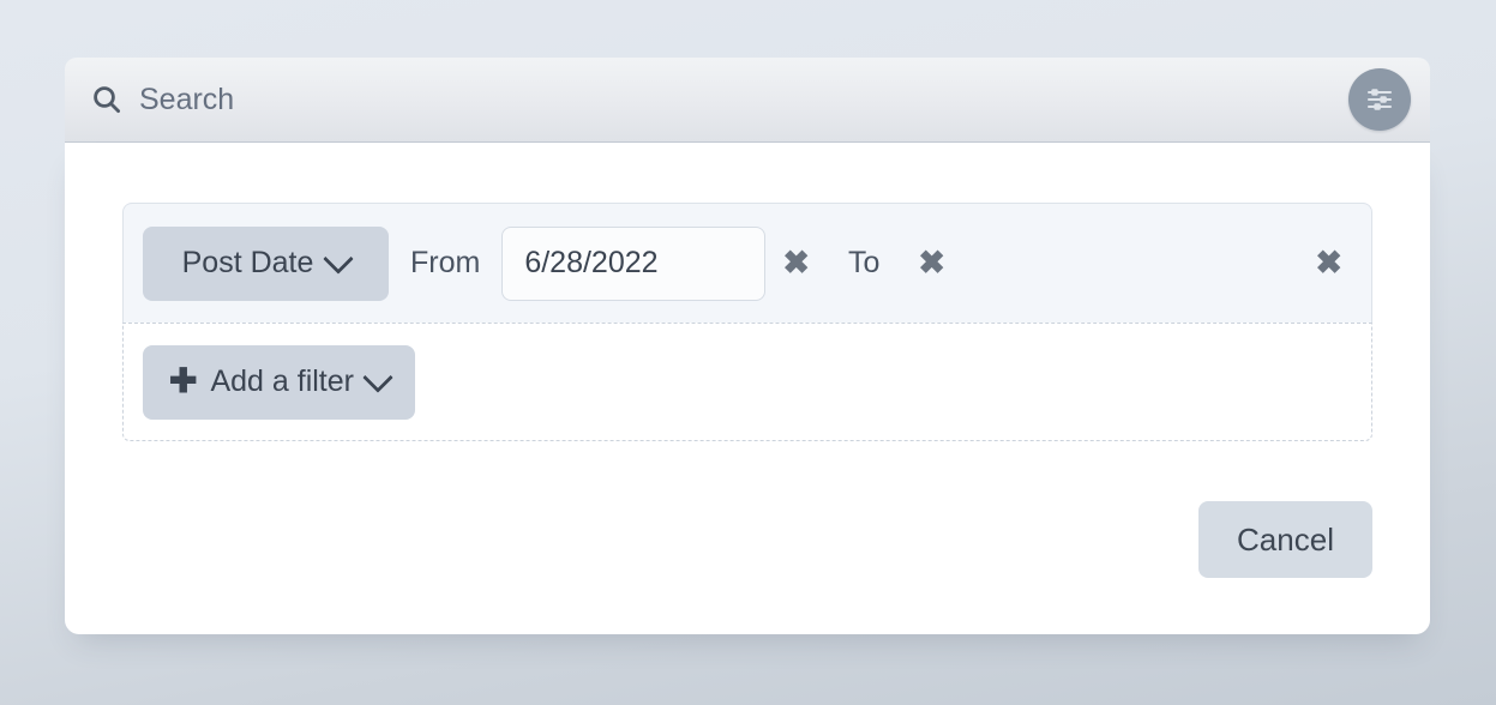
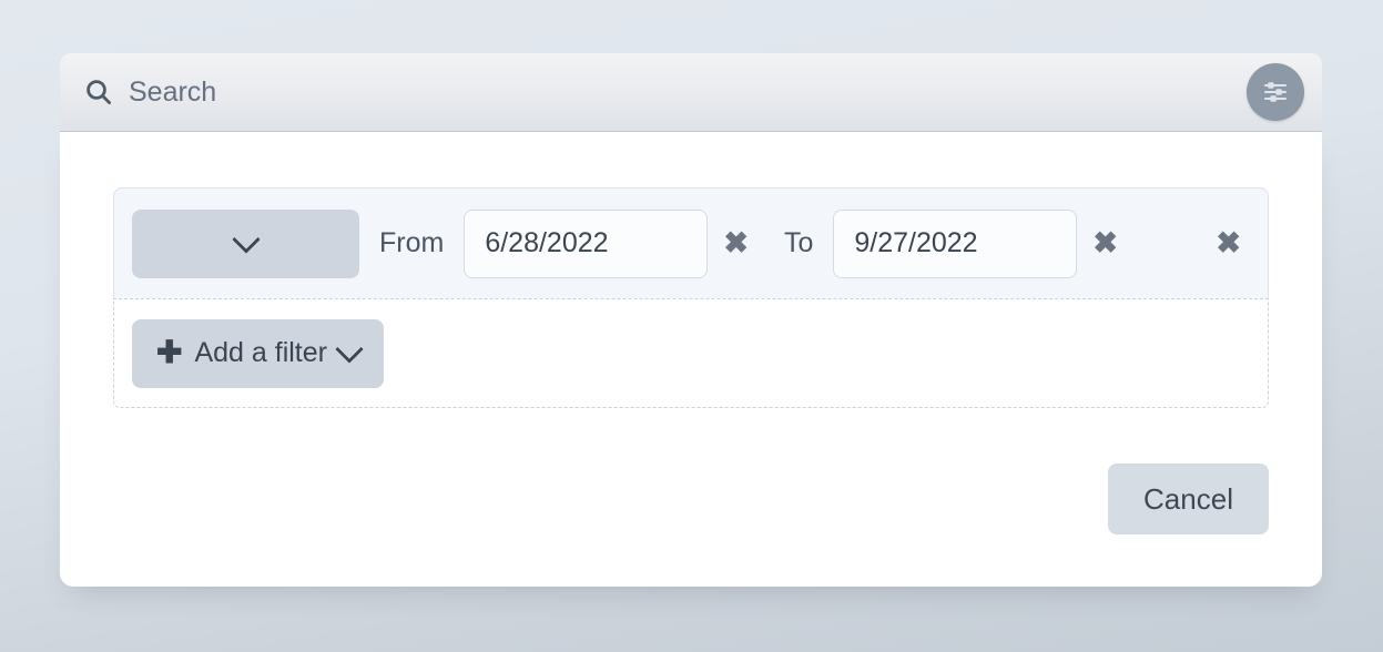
  Search
- Post Date
  From
  6/28/2022
  ✖
  To
+ 9/27/2022
  ✖
  ✖
  ✚
  Add a filter
  Cancel
